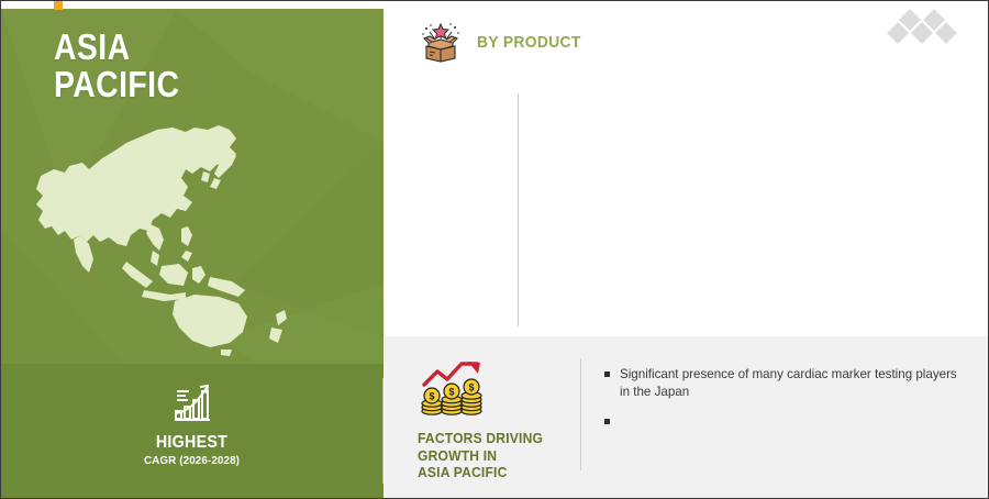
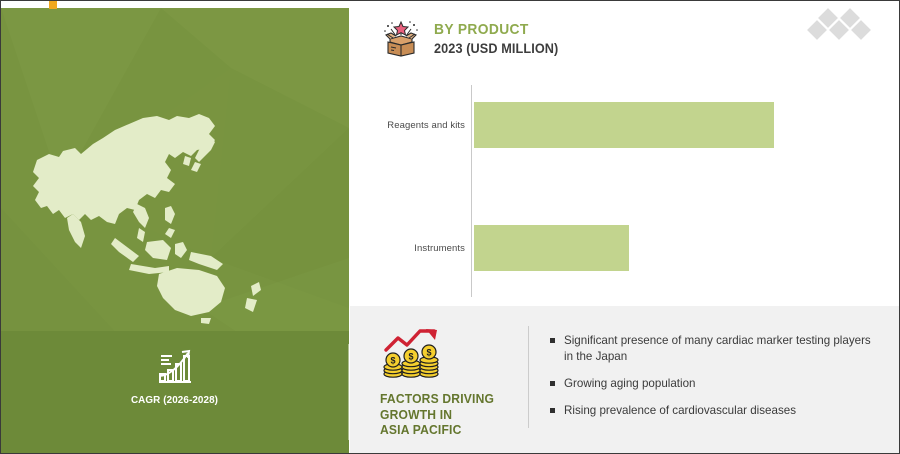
- ASIA
- PACIFIC
- HIGHEST
  CAGR (2026-2028)
  BY PRODUCT
+ 2023 (USD MILLION)
+ Reagents and kits
+ Instruments
  $
  $
  $
  FACTORS DRIVING
  GROWTH IN
  ASIA PACIFIC
  Significant presence of many cardiac marker testing players in the Japan
+ Growing aging population
+ Rising prevalence of cardiovascular diseases
